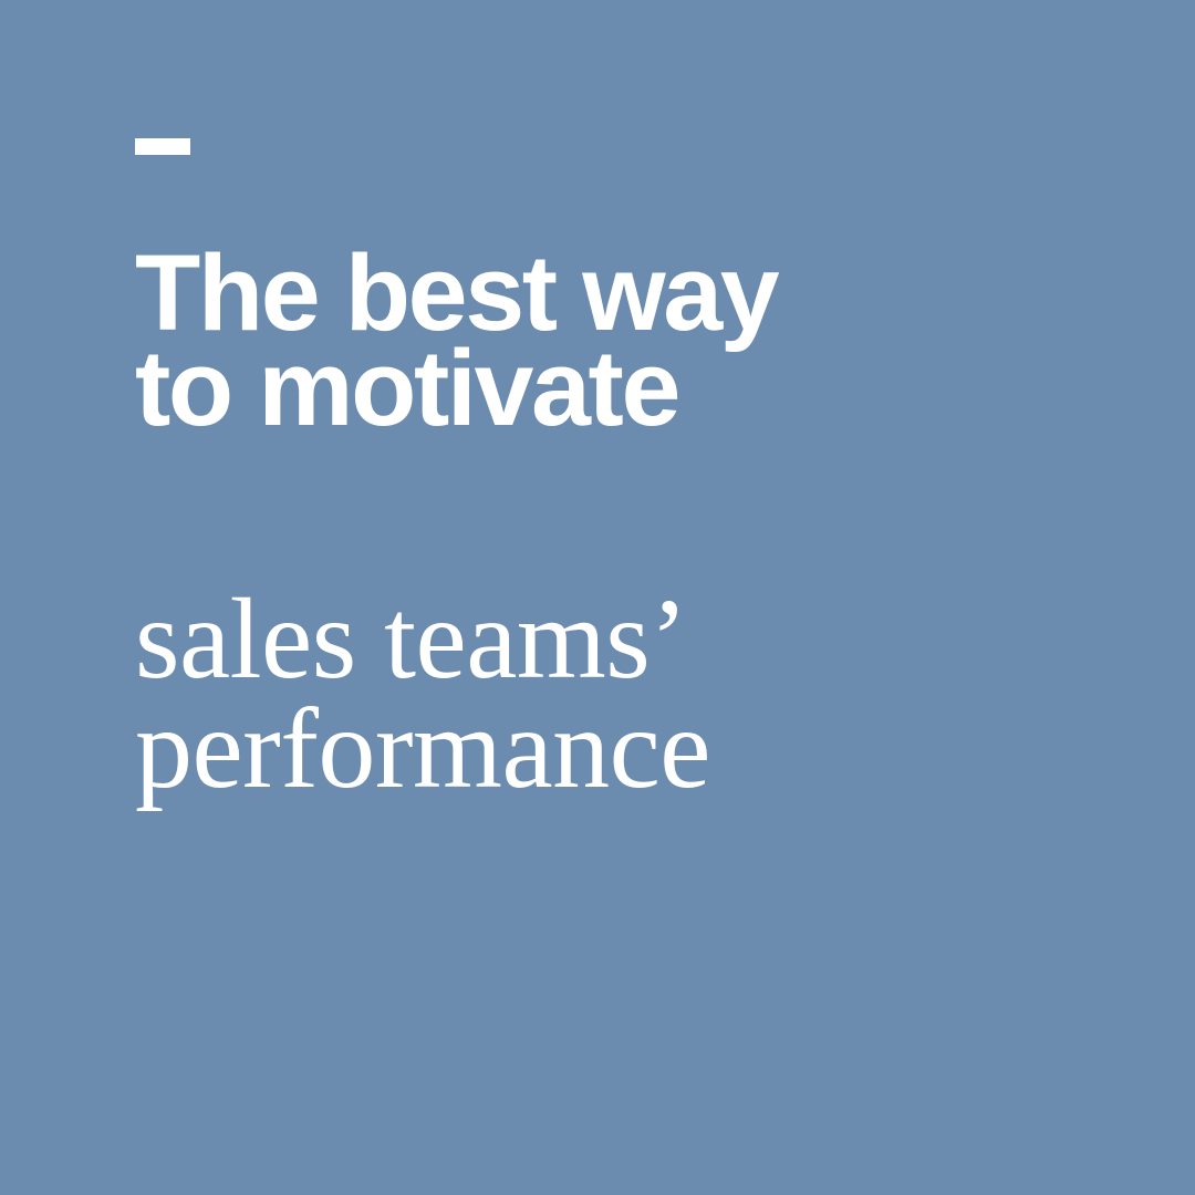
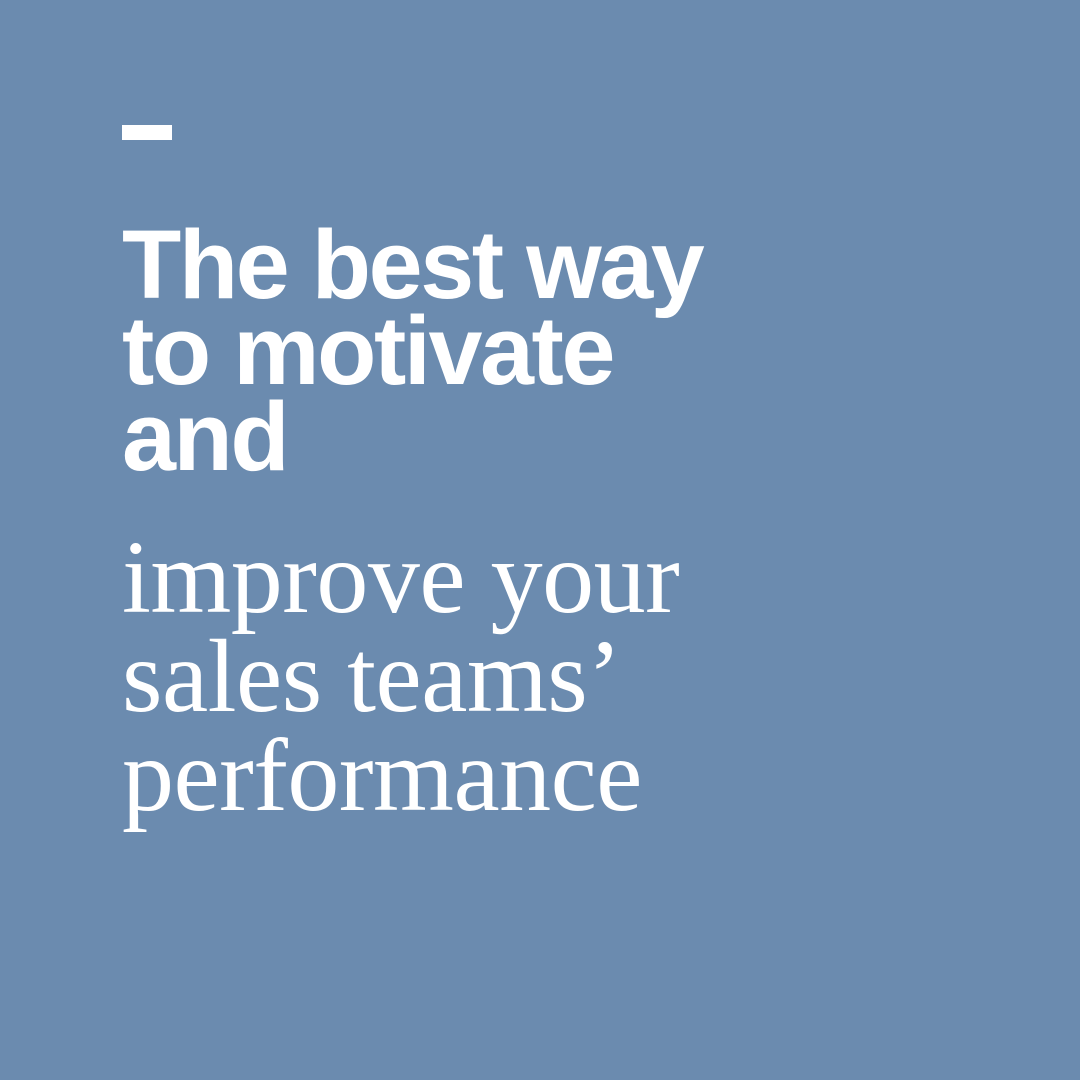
  The best way
  to motivate
+ and
+ improve your
  sales teams’
  performance
